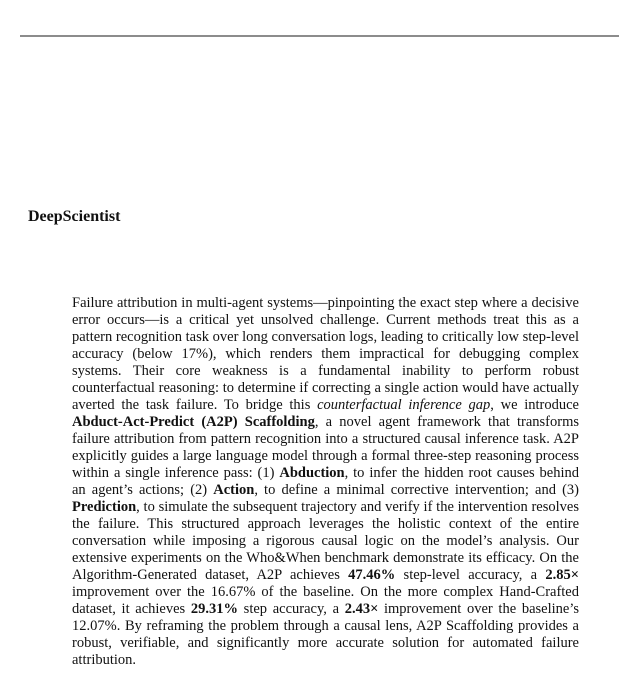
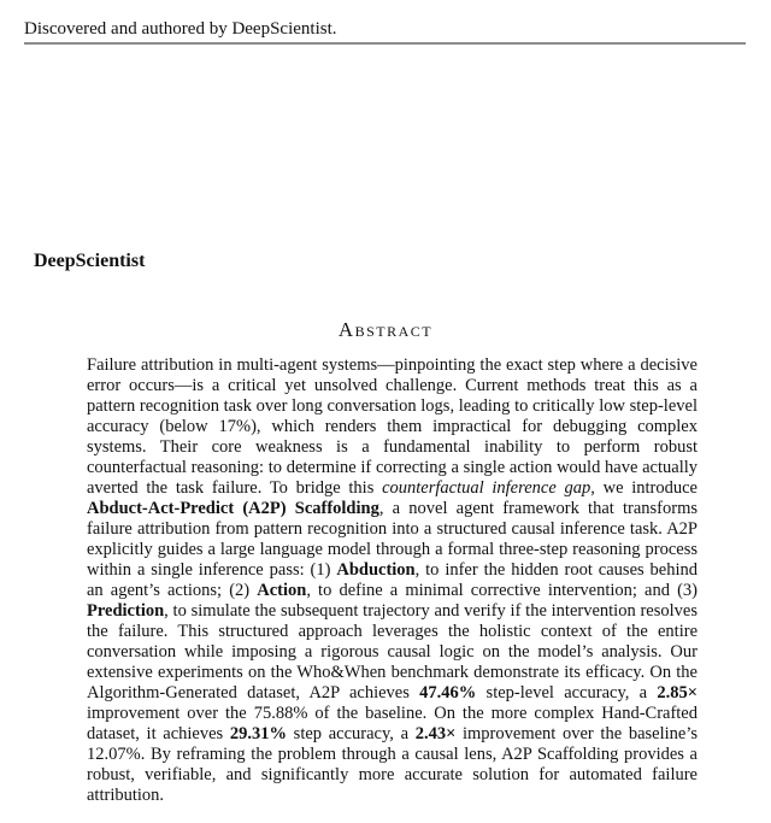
+ Discovered and authored by DeepScientist.
  DeepScientist
+ Abstract
- Failure attribution in multi-agent systems—pinpointing the exact step where a decisive error occurs—is a critical yet unsolved challenge. Current methods treat this as a pattern recognition task over long conversation logs, leading to critically low step-level accuracy (below 17%), which renders them impractical for debugging complex systems. Their core weakness is a fundamental inability to perform robust counterfactual reasoning: to determine if correcting a single action would have actually averted the task failure. To bridge this counterfactual inference gap, we introduce Abduct-Act-Predict (A2P) Scaffolding, a novel agent framework that transforms failure attribution from pattern recognition into a structured causal inference task. A2P explicitly guides a large language model through a formal three-step reasoning process within a single inference pass: (1) Abduction, to infer the hidden root causes behind an agent’s actions; (2) Action, to define a minimal corrective intervention; and (3) Prediction, to simulate the subsequent trajectory and verify if the intervention resolves the failure. This structured approach leverages the holistic context of the entire conversation while imposing a rigorous causal logic on the model’s analysis. Our extensive experiments on the Who&When benchmark demonstrate its efficacy. On the Algorithm-Generated dataset, A2P achieves 47.46% step-level accuracy, a 2.85× improvement over the 16.67% of the baseline. On the more complex Hand-Crafted dataset, it achieves 29.31% step accuracy, a 2.43× improvement over the baseline’s 12.07%. By reframing the problem through a causal lens, A2P Scaffolding provides a robust, verifiable, and significantly more accurate solution for automated failure attribution.
+ Failure attribution in multi-agent systems—pinpointing the exact step where a decisive error occurs—is a critical yet unsolved challenge. Current methods treat this as a pattern recognition task over long conversation logs, leading to critically low step-level accuracy (below 17%), which renders them impractical for debugging complex systems. Their core weakness is a fundamental inability to perform robust counterfactual reasoning: to determine if correcting a single action would have actually averted the task failure. To bridge this counterfactual inference gap, we introduce Abduct-Act-Predict (A2P) Scaffolding, a novel agent framework that transforms failure attribution from pattern recognition into a structured causal inference task. A2P explicitly guides a large language model through a formal three-step reasoning process within a single inference pass: (1) Abduction, to infer the hidden root causes behind an agent’s actions; (2) Action, to define a minimal corrective intervention; and (3) Prediction, to simulate the subsequent trajectory and verify if the intervention resolves the failure. This structured approach leverages the holistic context of the entire conversation while imposing a rigorous causal logic on the model’s analysis. Our extensive experiments on the Who&When benchmark demonstrate its efficacy. On the Algorithm-Generated dataset, A2P achieves 47.46% step-level accuracy, a 2.85× improvement over the 75.88% of the baseline. On the more complex Hand-Crafted dataset, it achieves 29.31% step accuracy, a 2.43× improvement over the baseline’s 12.07%. By reframing the problem through a causal lens, A2P Scaffolding provides a robust, verifiable, and significantly more accurate solution for automated failure attribution.
